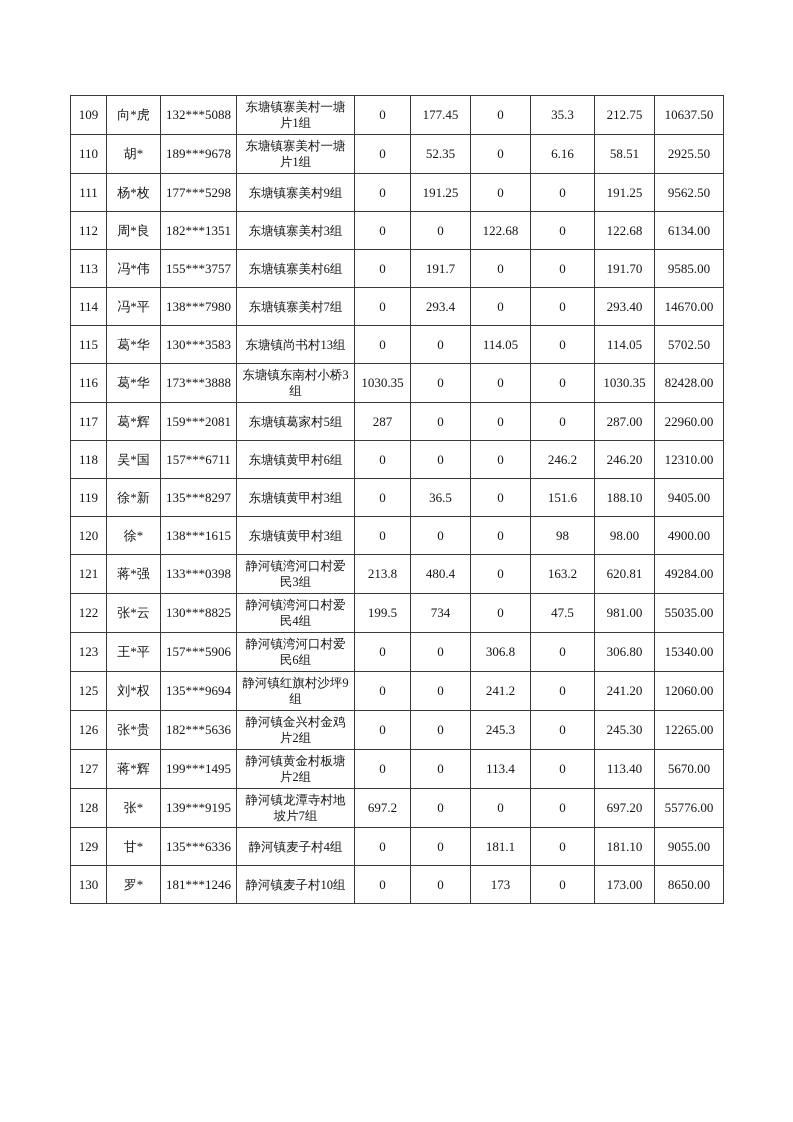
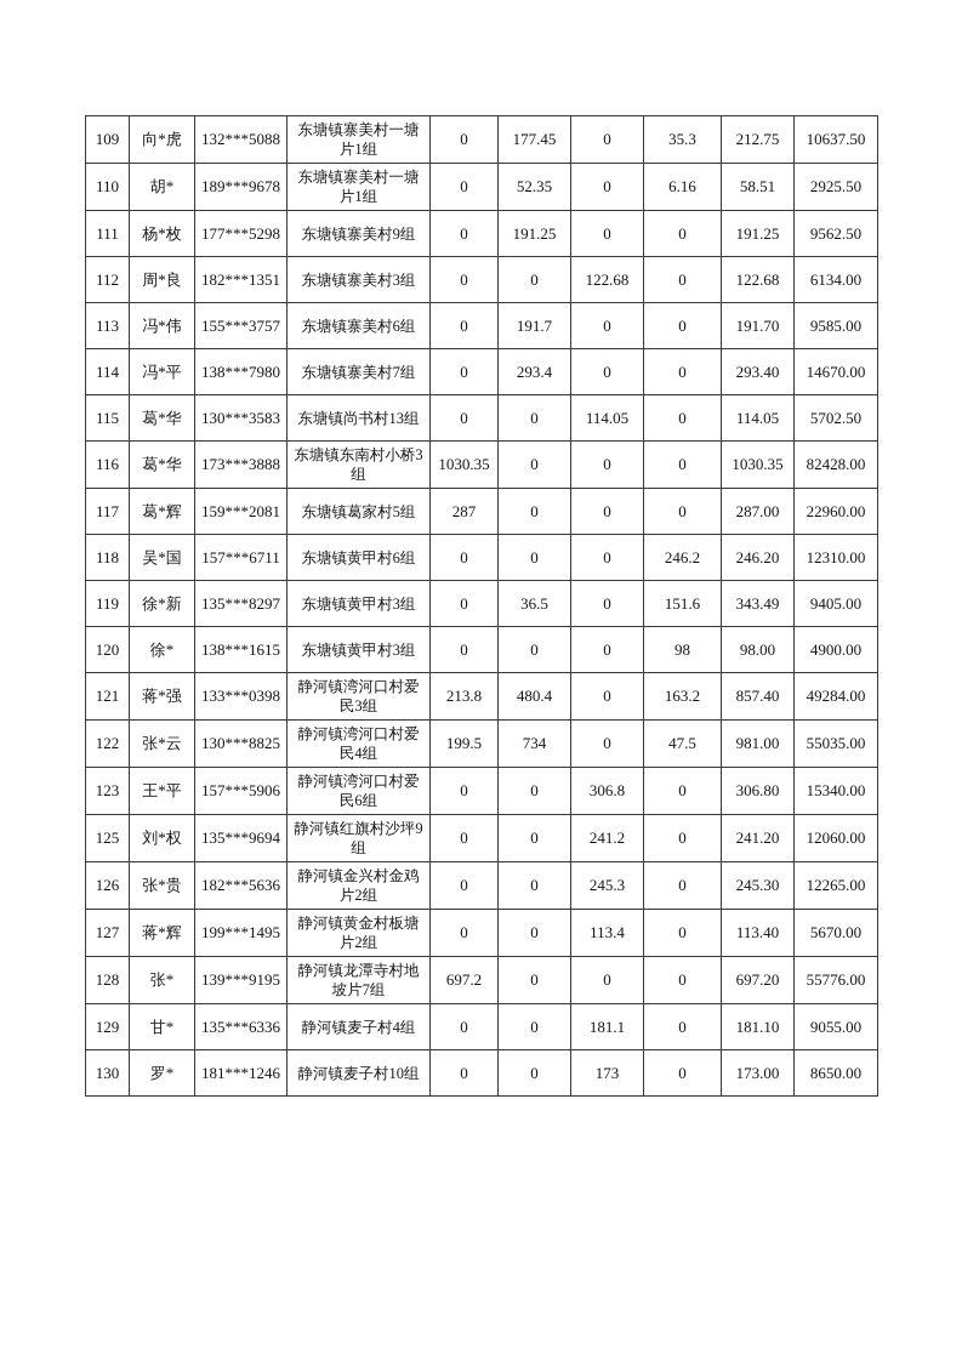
  109	向*虎	132***5088	东塘镇寨美村一塘片1组	0	177.45	0	35.3	212.75	10637.50
  110	胡*	189***9678	东塘镇寨美村一塘片1组	0	52.35	0	6.16	58.51	2925.50
  111	杨*枚	177***5298	东塘镇寨美村9组	0	191.25	0	0	191.25	9562.50
  112	周*良	182***1351	东塘镇寨美村3组	0	0	122.68	0	122.68	6134.00
  113	冯*伟	155***3757	东塘镇寨美村6组	0	191.7	0	0	191.70	9585.00
  114	冯*平	138***7980	东塘镇寨美村7组	0	293.4	0	0	293.40	14670.00
  115	葛*华	130***3583	东塘镇尚书村13组	0	0	114.05	0	114.05	5702.50
  116	葛*华	173***3888	东塘镇东南村小桥3组	1030.35	0	0	0	1030.35	82428.00
  117	葛*辉	159***2081	东塘镇葛家村5组	287	0	0	0	287.00	22960.00
  118	吴*国	157***6711	东塘镇黄甲村6组	0	0	0	246.2	246.20	12310.00
- 119	徐*新	135***8297	东塘镇黄甲村3组	0	36.5	0	151.6	188.10	9405.00
+ 119	徐*新	135***8297	东塘镇黄甲村3组	0	36.5	0	151.6	343.49	9405.00
  120	徐*	138***1615	东塘镇黄甲村3组	0	0	0	98	98.00	4900.00
- 121	蒋*强	133***0398	静河镇湾河口村爱民3组	213.8	480.4	0	163.2	620.81	49284.00
+ 121	蒋*强	133***0398	静河镇湾河口村爱民3组	213.8	480.4	0	163.2	857.40	49284.00
  122	张*云	130***8825	静河镇湾河口村爱民4组	199.5	734	0	47.5	981.00	55035.00
  123	王*平	157***5906	静河镇湾河口村爱民6组	0	0	306.8	0	306.80	15340.00
  125	刘*权	135***9694	静河镇红旗村沙坪9组	0	0	241.2	0	241.20	12060.00
  126	张*贵	182***5636	静河镇金兴村金鸡片2组	0	0	245.3	0	245.30	12265.00
  127	蒋*辉	199***1495	静河镇黄金村板塘片2组	0	0	113.4	0	113.40	5670.00
  128	张*	139***9195	静河镇龙潭寺村地坡片7组	697.2	0	0	0	697.20	55776.00
  129	甘*	135***6336	静河镇麦子村4组	0	0	181.1	0	181.10	9055.00
  130	罗*	181***1246	静河镇麦子村10组	0	0	173	0	173.00	8650.00
